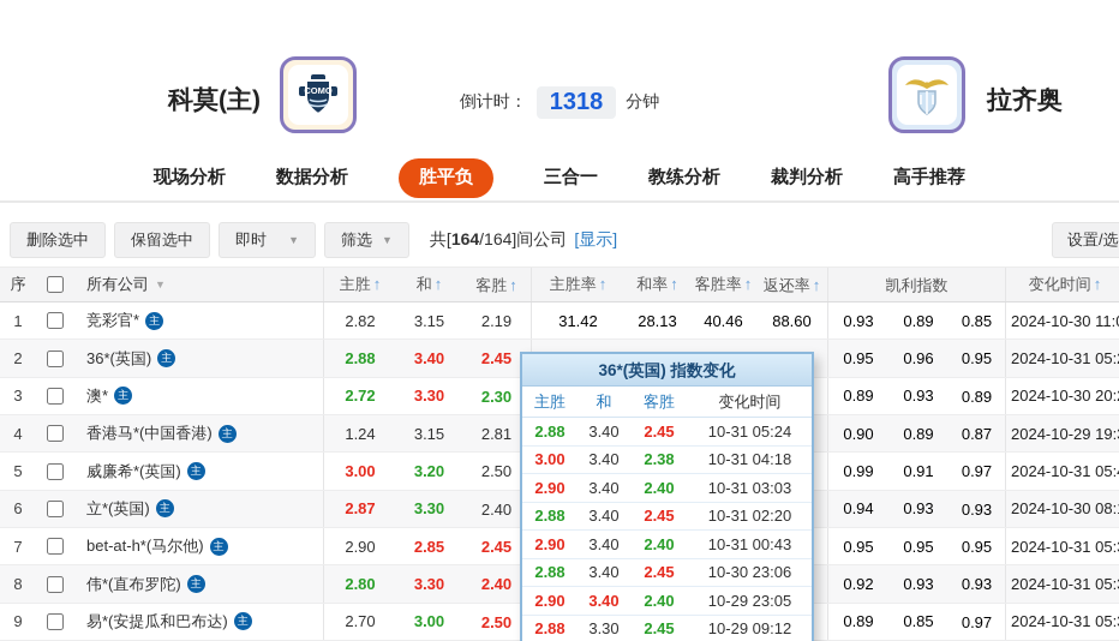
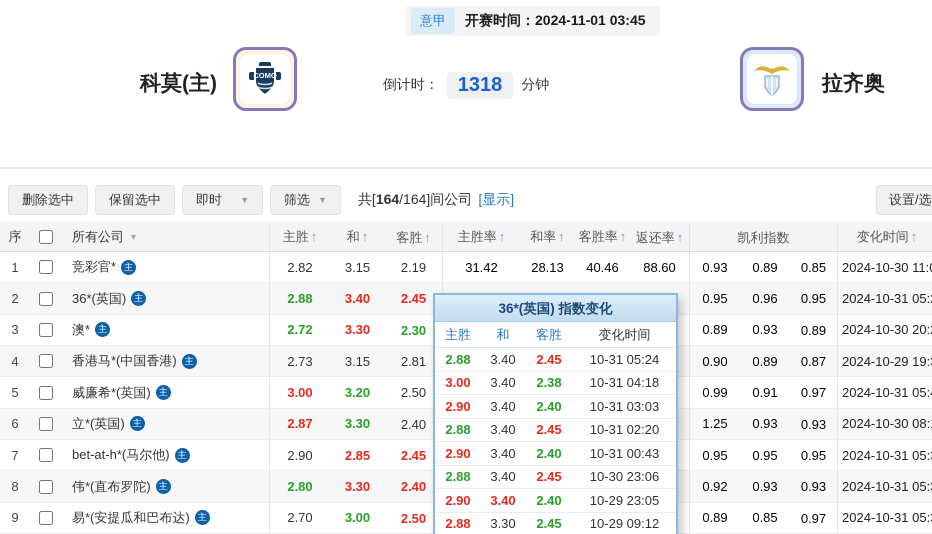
+ 意甲
+ 开赛时间：2024-11-01 03:45
  科莫(主)
  COMO
  倒计时：
  1318
  分钟
  拉齐奥
- 现场分析
- 数据分析
- 胜平负
- 三合一
- 教练分析
- 裁判分析
- 高手推荐
  删除选中
  保留选中
  即时
  ▼
  筛选
  ▼
  共[164/164]间公司 [显示]
  设置/选
  序
  所有公司
  ▼
  主胜 ↑
  和 ↑
  客胜 ↑
  主胜率 ↑
  和率 ↑
  客胜率 ↑
  返还率 ↑
  凯利指数
  变化时间 ↑
  1
  竞彩官*
  主
  2.82
  3.15
  2.19
  31.42
  28.13
  40.46
  88.60
  0.93
  0.89
  0.85
  2024-10-30 11:
  2
  36*(英国)
  主
  2.88
  3.40
  2.45
  0.95
  0.96
  0.95
  2024-10-31 05:
  3
  澳*
  主
  2.72
  3.30
  2.30
  0.89
  0.93
  0.89
  2024-10-30 20:
  4
  香港马*(中国香港)
  主
- 1.24
+ 2.73
  3.15
  2.81
  0.90
  0.89
  0.87
  2024-10-29 19:
  5
  威廉希*(英国)
  主
  3.00
  3.20
  2.50
  0.99
  0.91
  0.97
  2024-10-31 05:
  6
  立*(英国)
  主
  2.87
  3.30
  2.40
- 0.94
+ 1.25
  0.93
  0.93
  2024-10-30 08:
  7
  bet-at-h*(马尔他)
  主
  2.90
  2.85
  2.45
  0.95
  0.95
  0.95
  2024-10-31 05:
  8
  伟*(直布罗陀)
  主
  2.80
  3.30
  2.40
  0.92
  0.93
  0.93
  2024-10-31 05:
  9
  易*(安提瓜和巴布达)
  主
  2.70
  3.00
  2.50
  0.89
  0.85
  0.97
  2024-10-31 05:
  36*(英国) 指数变化
  主胜
  和
  客胜
  变化时间
  2.88
  3.40
  2.45
  10-31 05:24
  3.00
  3.40
  2.38
  10-31 04:18
  2.90
  3.40
  2.40
  10-31 03:03
  2.88
  3.40
  2.45
  10-31 02:20
  2.90
  3.40
  2.40
  10-31 00:43
  2.88
  3.40
  2.45
  10-30 23:06
  2.90
  3.40
  2.40
  10-29 23:05
  2.88
  3.30
  2.45
  10-29 09:12
